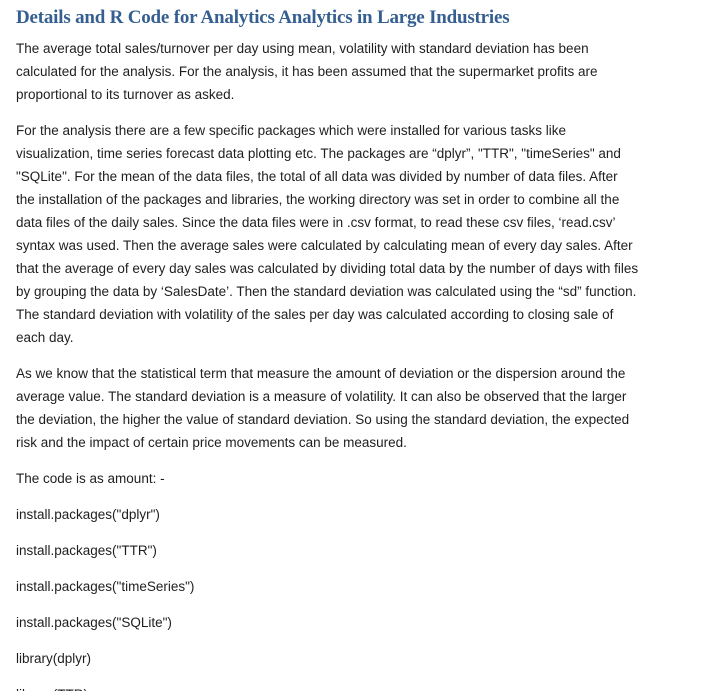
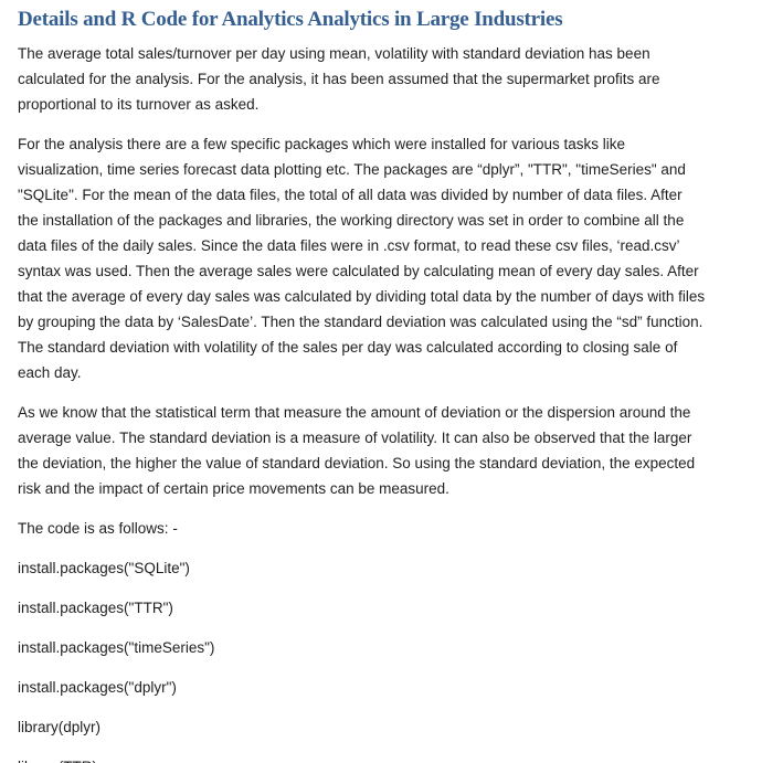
  Details and R Code for Analytics Analytics in Large Industries
  The average total sales/turnover per day using mean, volatility with standard deviation has been
  calculated for the analysis. For the analysis, it has been assumed that the supermarket profits are
  proportional to its turnover as asked.
  For the analysis there are a few specific packages which were installed for various tasks like
  visualization, time series forecast data plotting etc. The packages are “dplyr”, "TTR", "timeSeries" and
  "SQLite". For the mean of the data files, the total of all data was divided by number of data files. After
  the installation of the packages and libraries, the working directory was set in order to combine all the
  data files of the daily sales. Since the data files were in .csv format, to read these csv files, ‘read.csv’
  syntax was used. Then the average sales were calculated by calculating mean of every day sales. After
  that the average of every day sales was calculated by dividing total data by the number of days with files
  by grouping the data by ‘SalesDate’. Then the standard deviation was calculated using the “sd” function.
  The standard deviation with volatility of the sales per day was calculated according to closing sale of
  each day.
  As we know that the statistical term that measure the amount of deviation or the dispersion around the
  average value. The standard deviation is a measure of volatility. It can also be observed that the larger
  the deviation, the higher the value of standard deviation. So using the standard deviation, the expected
  risk and the impact of certain price movements can be measured.
- The code is as amount: -
+ The code is as follows: -
- install.packages("dplyr")
+ install.packages("SQLite")
  install.packages("TTR")
  install.packages("timeSeries")
- install.packages("SQLite")
+ install.packages("dplyr")
  library(dplyr)
